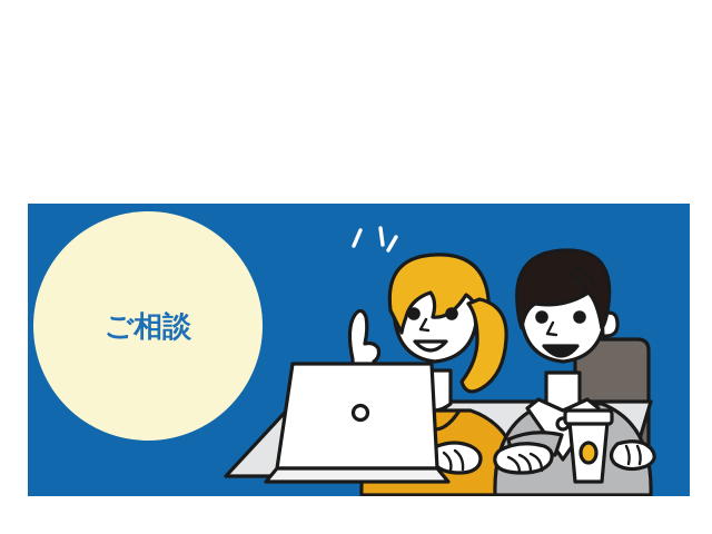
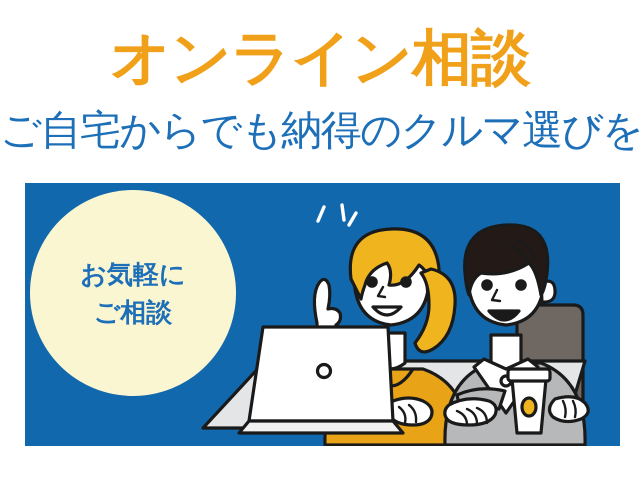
+ オンライン相談
+ ご自宅からでも納得のクルマ選びを
+ お気軽に
  ご相談
